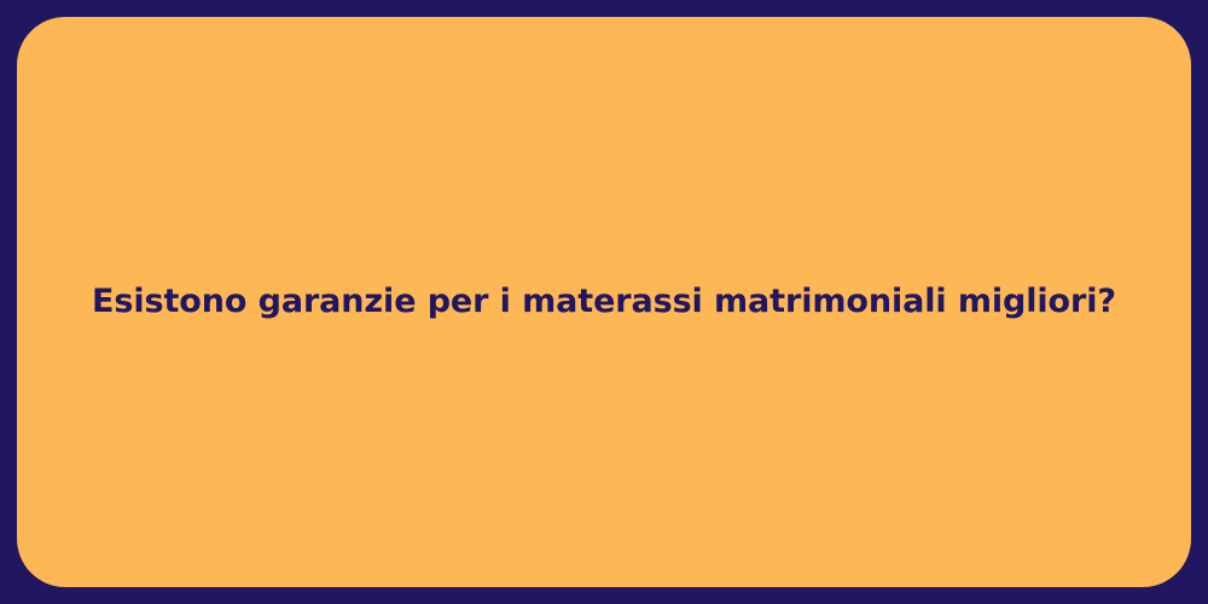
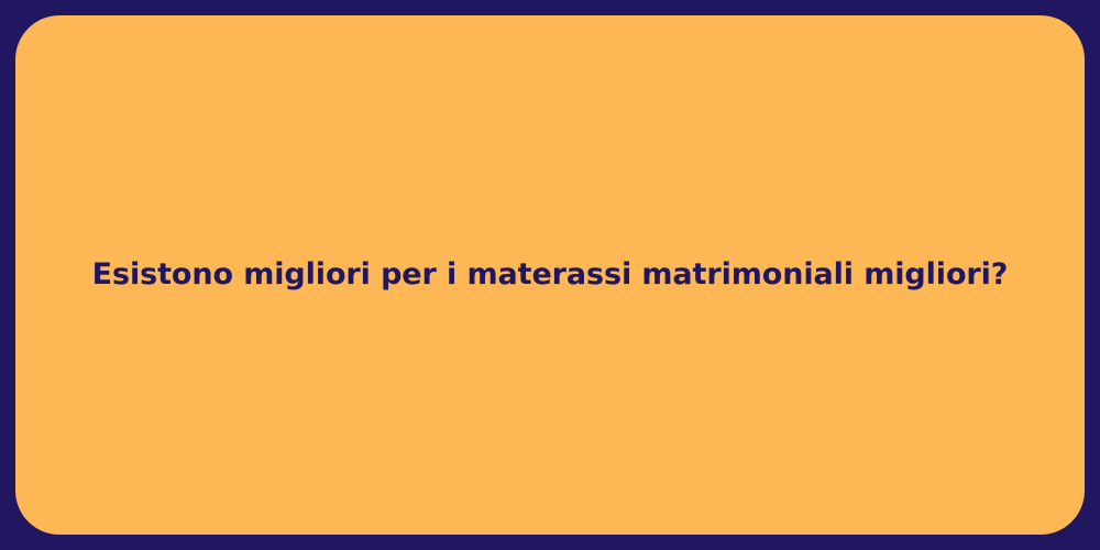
- Esistono garanzie per i materassi matrimoniali migliori?
+ Esistono migliori per i materassi matrimoniali migliori?
